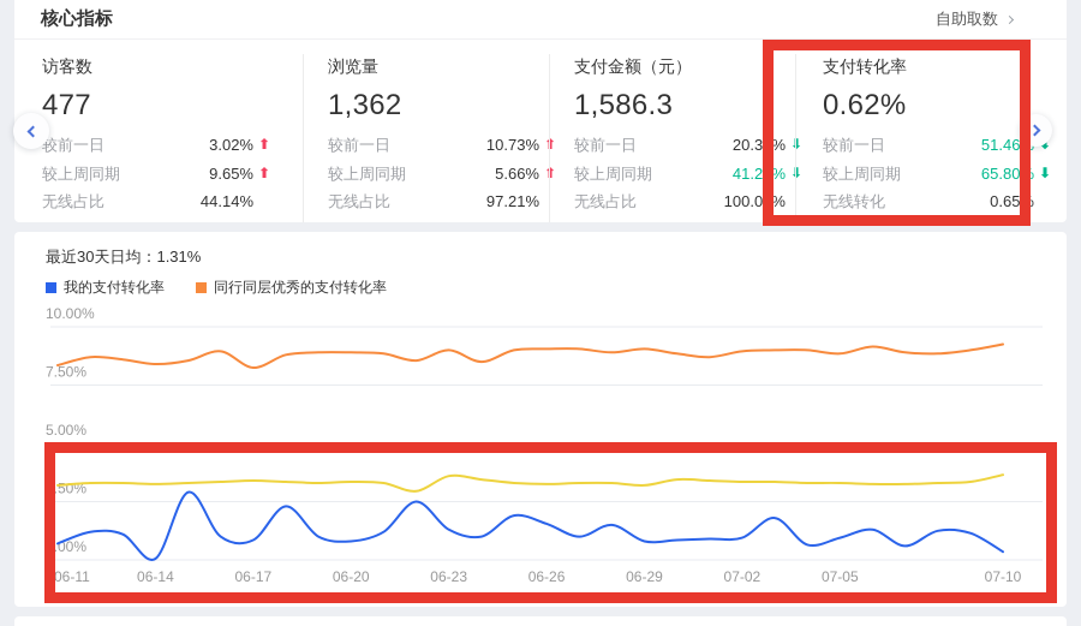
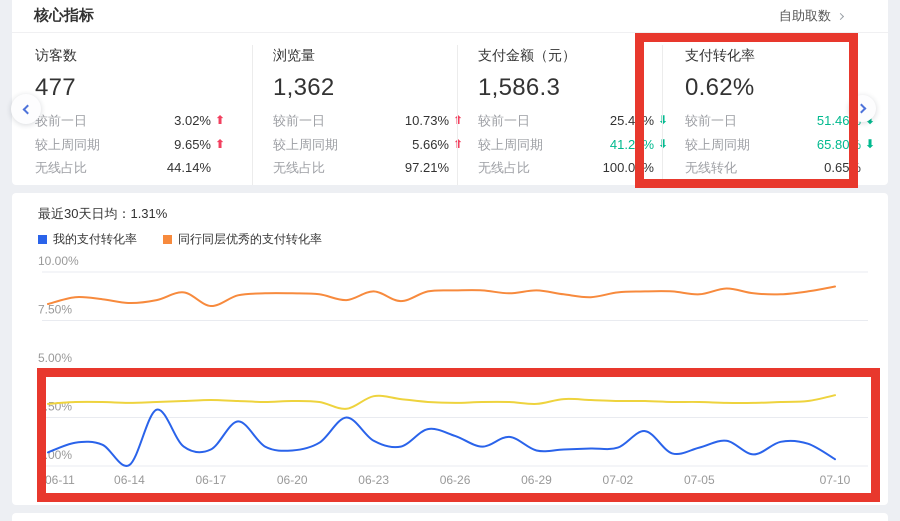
  核心指标
  自助取数
  访客数
  477
  较前一日
  3.02%
  ⬆
  较上周同期
  9.65%
  ⬆
  无线占比
  44.14%
  浏览量
  1,362
  较前一日
  10.73%
  ⬆
  较上周同期
  5.66%
  ⬆
  无线占比
  97.21%
  支付金额（元）
  1,586.3
  较前一日
- 20.30%
+ 25.47%
  ⬇
  较上周同期
  41.21%
  ⬇
  无线占比
  100.00%
  支付转化率
  0.62%
  较前一日
  51.46%
  ⬇
  较上周同期
  65.80%
  ⬇
  无线转化
  0.65%
  最近30天日均：1.31%
  我的支付转化率
  同行同层优秀的支付转化率
  0.00%
  2.50%
  5.00%
  7.50%
  10.00%
  06-11
  06-14
  06-17
  06-20
  06-23
  06-26
  06-29
  07-02
  07-05
  07-10
